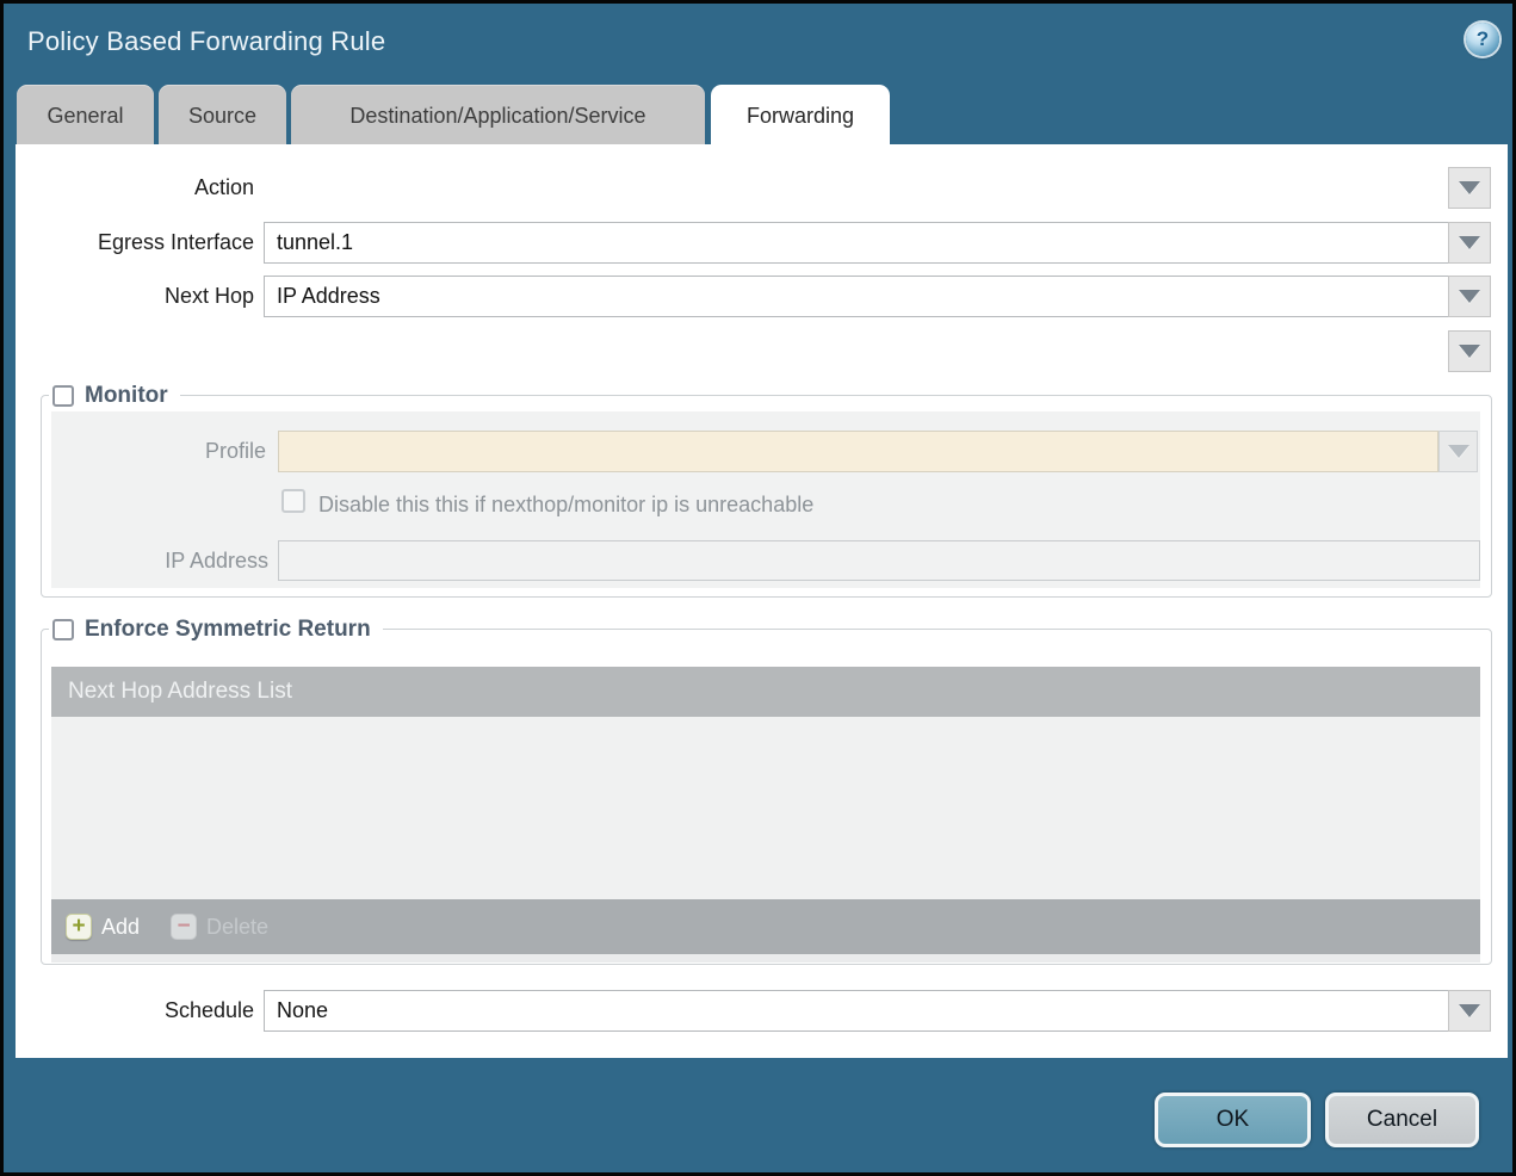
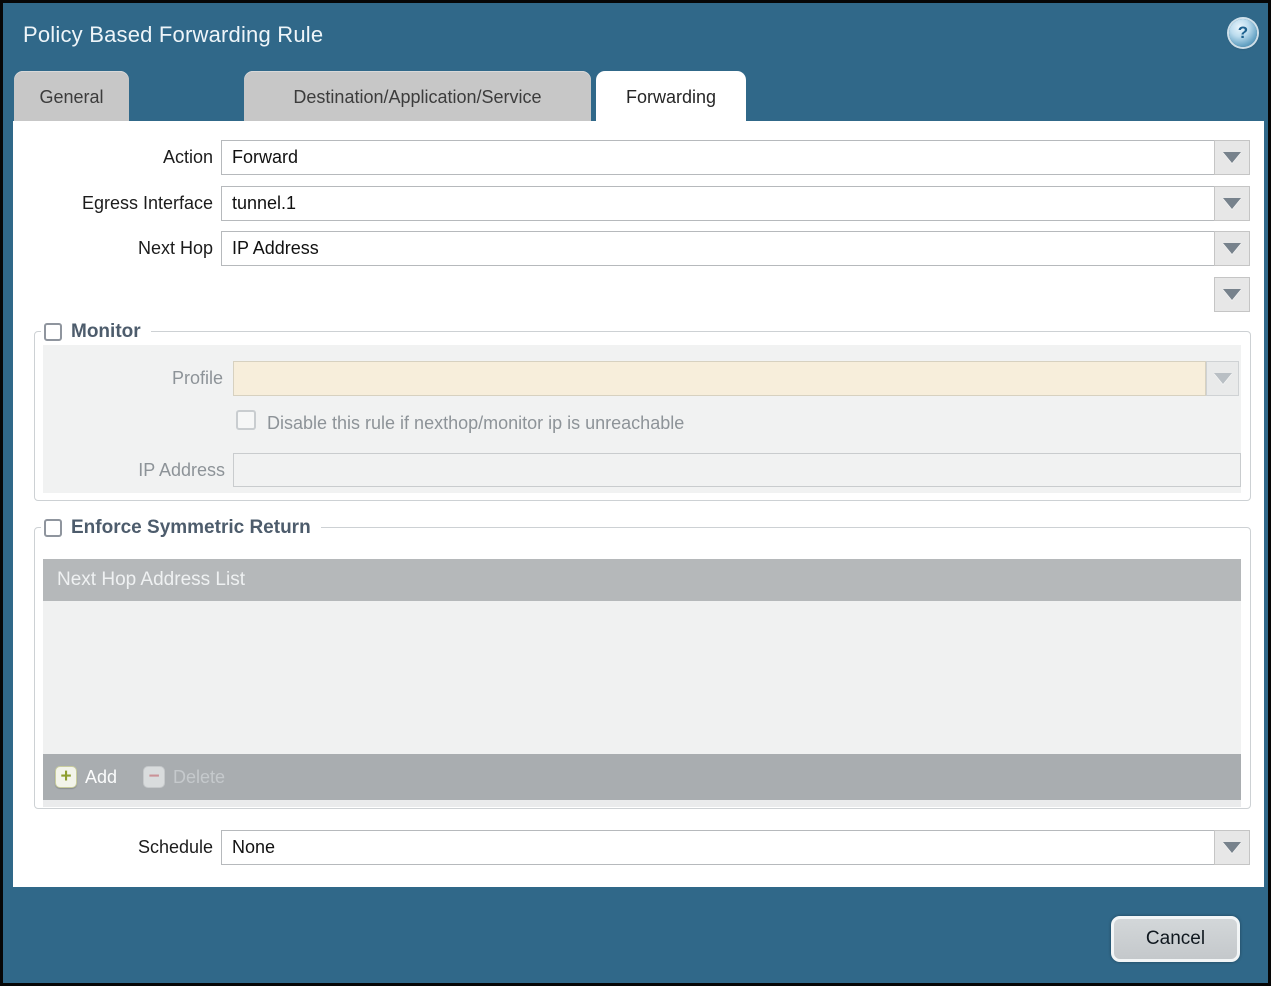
  Policy Based Forwarding Rule
  ?
  General
- Source
  Destination/Application/Service
  Forwarding
  Action
+ Forward
  Egress Interface
  tunnel.1
  Next Hop
  IP Address
  Monitor
  Profile
- Disable this this if nexthop/monitor ip is unreachable
+ Disable this rule if nexthop/monitor ip is unreachable
  IP Address
  Enforce Symmetric Return
  Next Hop Address List
  +
  Add
  −
  Delete
  Schedule
  None
- OK
  Cancel
